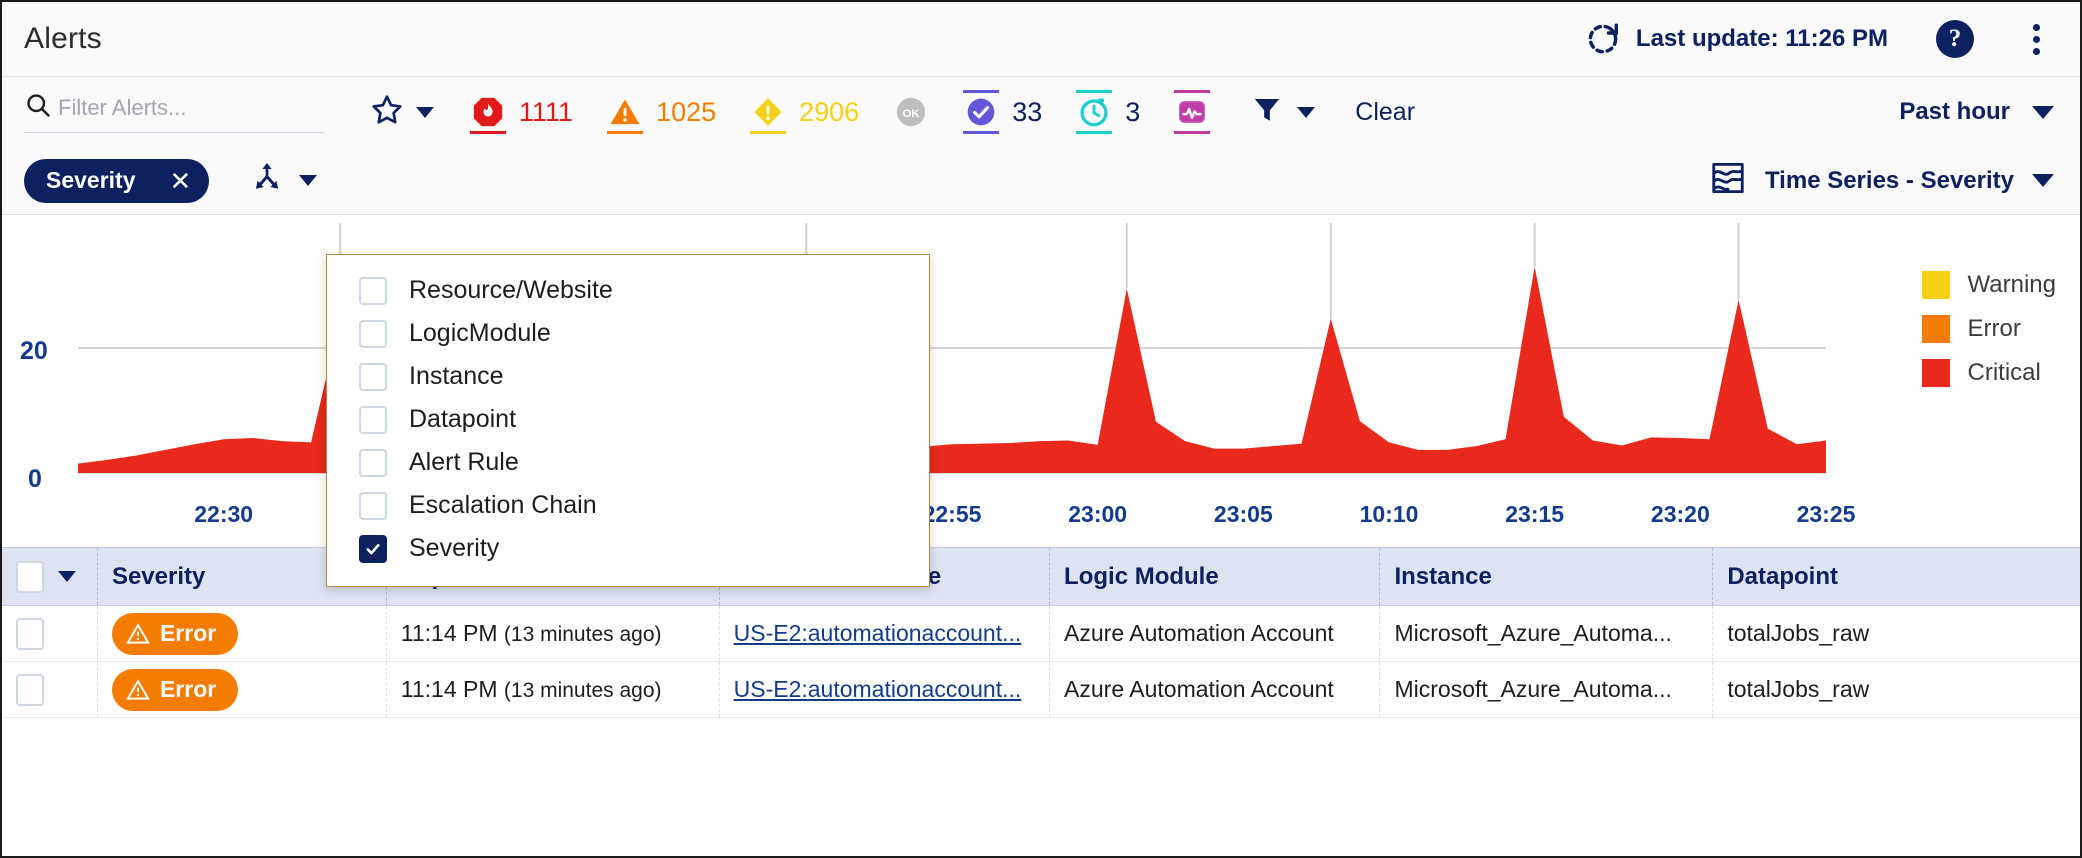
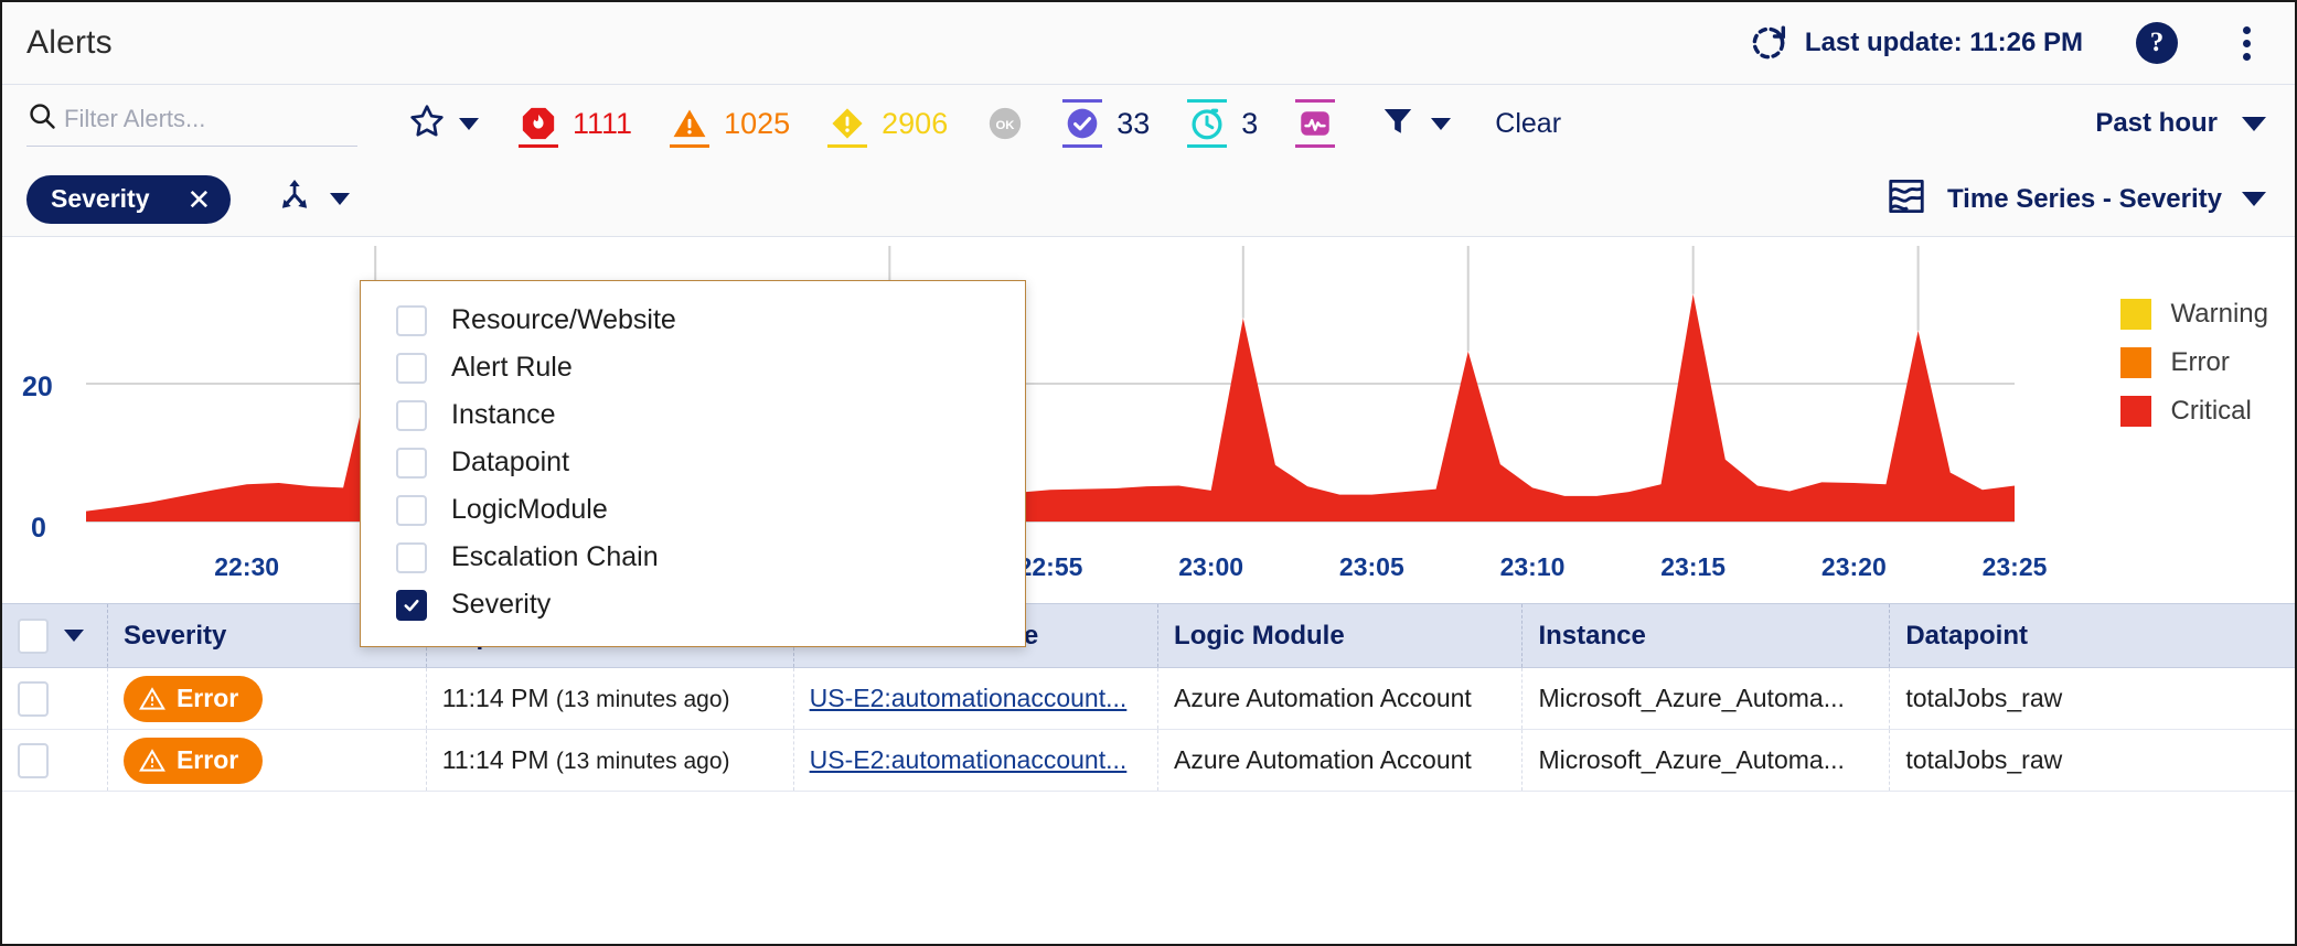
  Alerts
  Last update: 11:26 PM
  ?
  Filter Alerts...
  1111
  1025
  2906
  OK
  33
  3
  Clear
  Past hour
  Severity
  ✕
  Time Series - Severity
  20
  0
  Warning
  Error
  Critical
  22:30
  2:55
  23:00
  23:05
- 10:10
+ 23:10
  23:15
  23:20
  23:25
  	Error	11:14 PM (13 minutes ago)	US-E2:automationaccount...	Azure Automation Account	Microsoft_Azure_Automa...	totalJobs_raw
  	Error	11:14 PM (13 minutes ago)	US-E2:automationaccount...	Azure Automation Account	Microsoft_Azure_Automa...	totalJobs_raw
  Resource/Website
- LogicModule
+ Alert Rule
  Instance
  Datapoint
- Alert Rule
+ LogicModule
  Escalation Chain
  Severity
